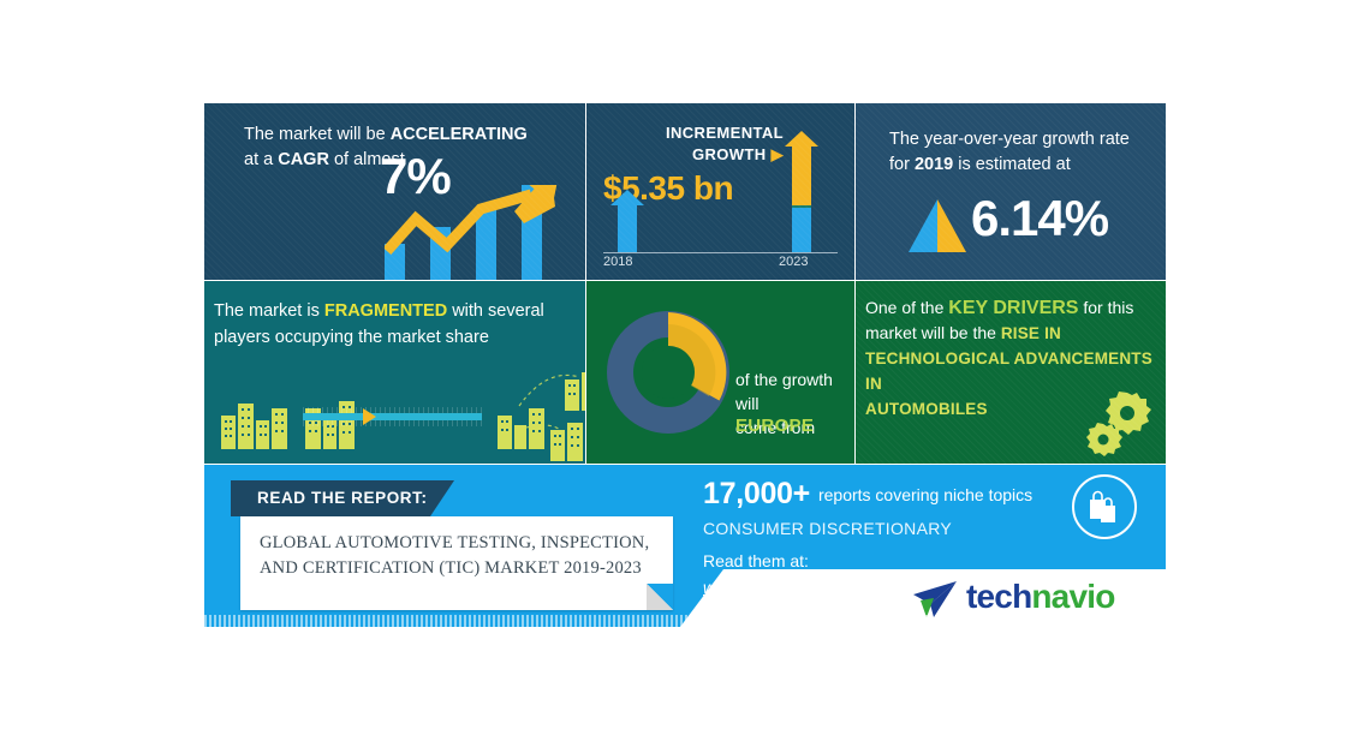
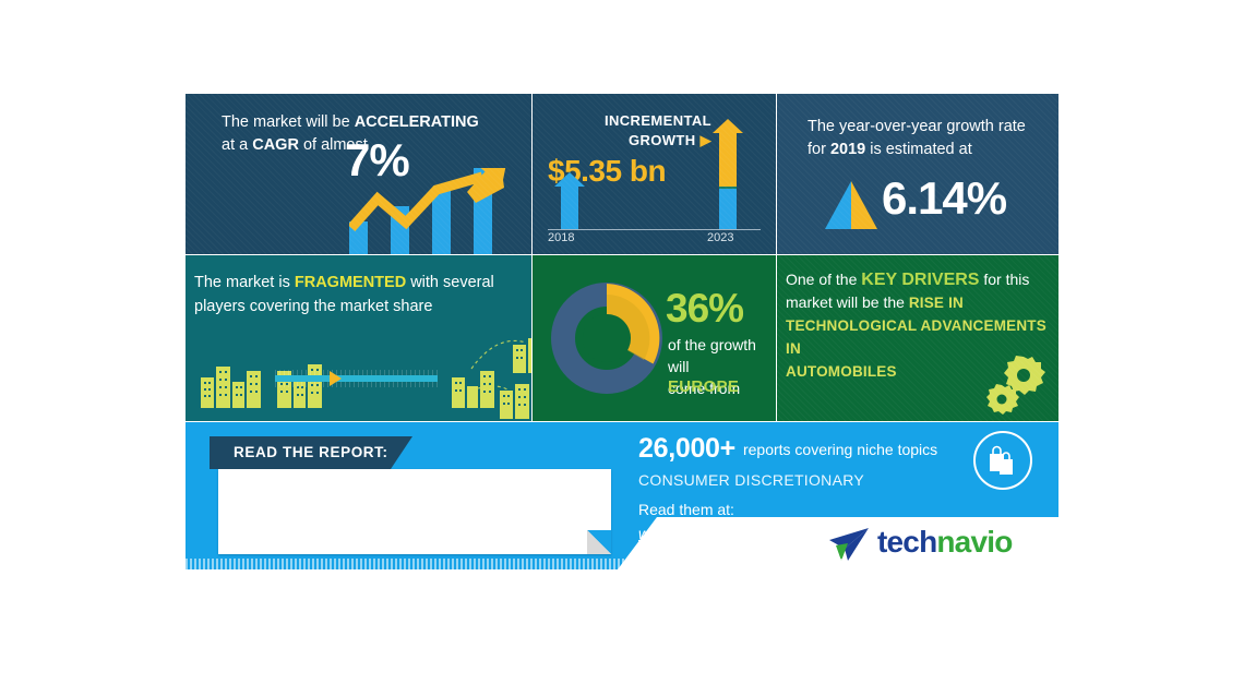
  The market is FRAGMENTED with several
- players occupying the market share
+ players covering the market share
+ 36%
  of the growth will
  come from
  EUROPE
  READ THE REPORT:
- GLOBAL AUTOMOTIVE TESTING, INSPECTION, AND CERTIFICATION (TIC) MARKET 2019-2023
- 17,000+ reports covering niche topics
+ 26,000+ reports covering niche topics
  CONSUMER DISCRETIONARY
  Read them at:
  www.technavio.com
  technavio
